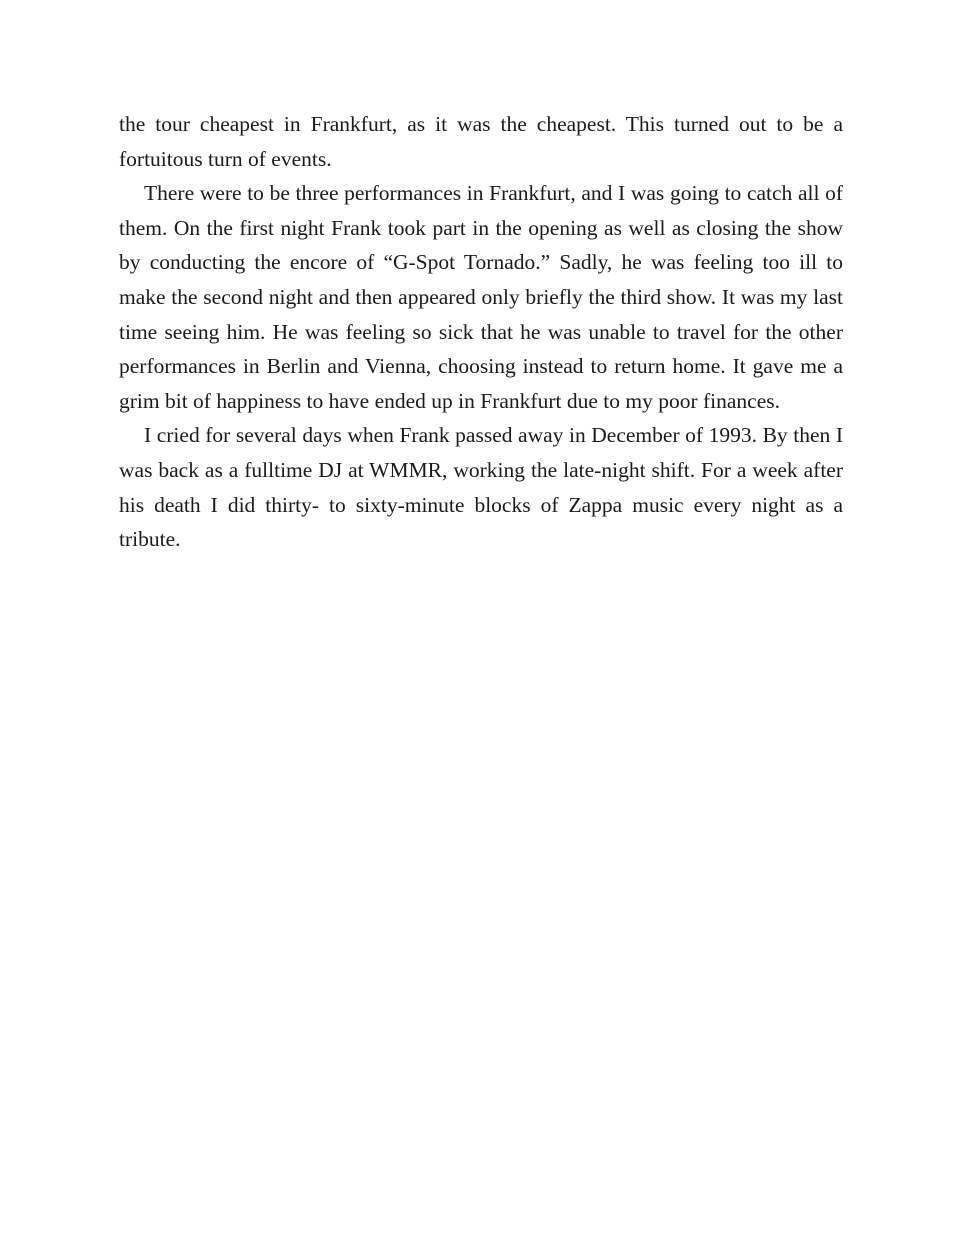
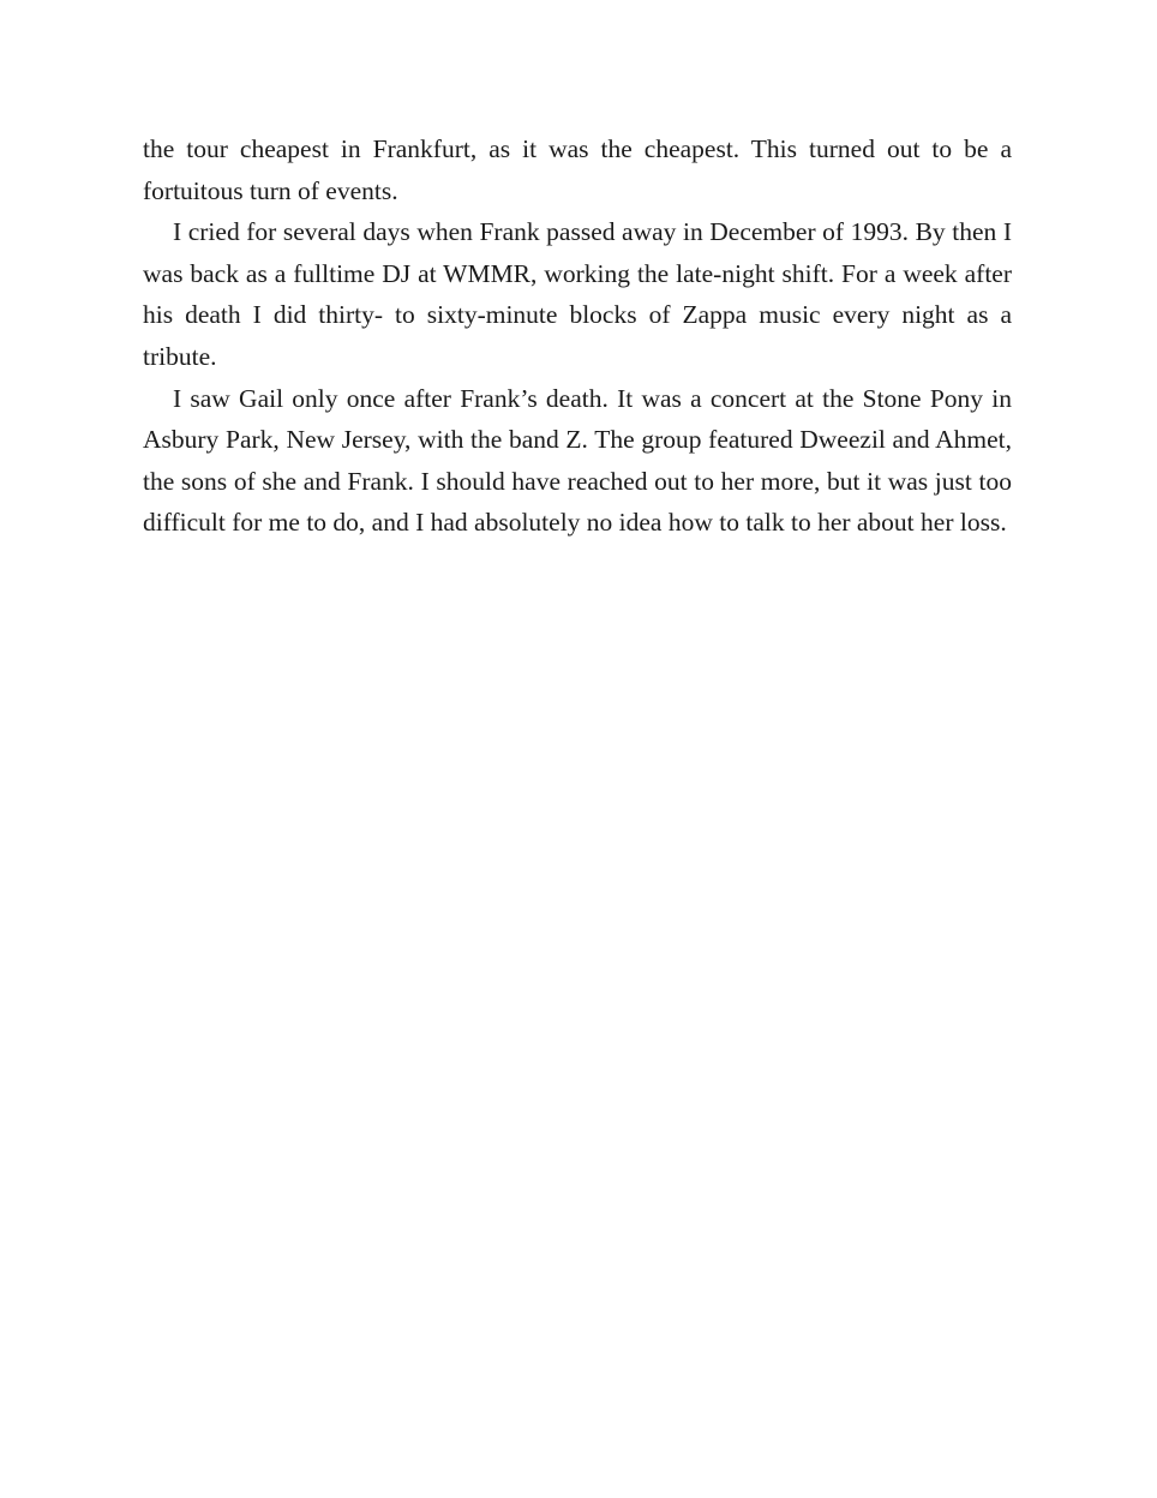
  the tour cheapest in Frankfurt, as it was the cheapest. This turned out to be a fortuitous turn of events.
- There were to be three performances in Frankfurt, and I was going to catch all of them. On the first night Frank took part in the opening as well as closing the show by conducting the encore of “G-Spot Tornado.” Sadly, he was feeling too ill to make the second night and then appeared only briefly the third show. It was my last time seeing him. He was feeling so sick that he was unable to travel for the other performances in Berlin and Vienna, choosing instead to return home. It gave me a grim bit of happiness to have ended up in Frankfurt due to my poor finances.
  I cried for several days when Frank passed away in December of 1993. By then I was back as a fulltime DJ at WMMR, working the late-night shift. For a week after his death I did thirty- to sixty-minute blocks of Zappa music every night as a tribute.
+ I saw Gail only once after Frank’s death. It was a concert at the Stone Pony in Asbury Park, New Jersey, with the band Z. The group featured Dweezil and Ahmet, the sons of she and Frank. I should have reached out to her more, but it was just too difficult for me to do, and I had absolutely no idea how to talk to her about her loss.
